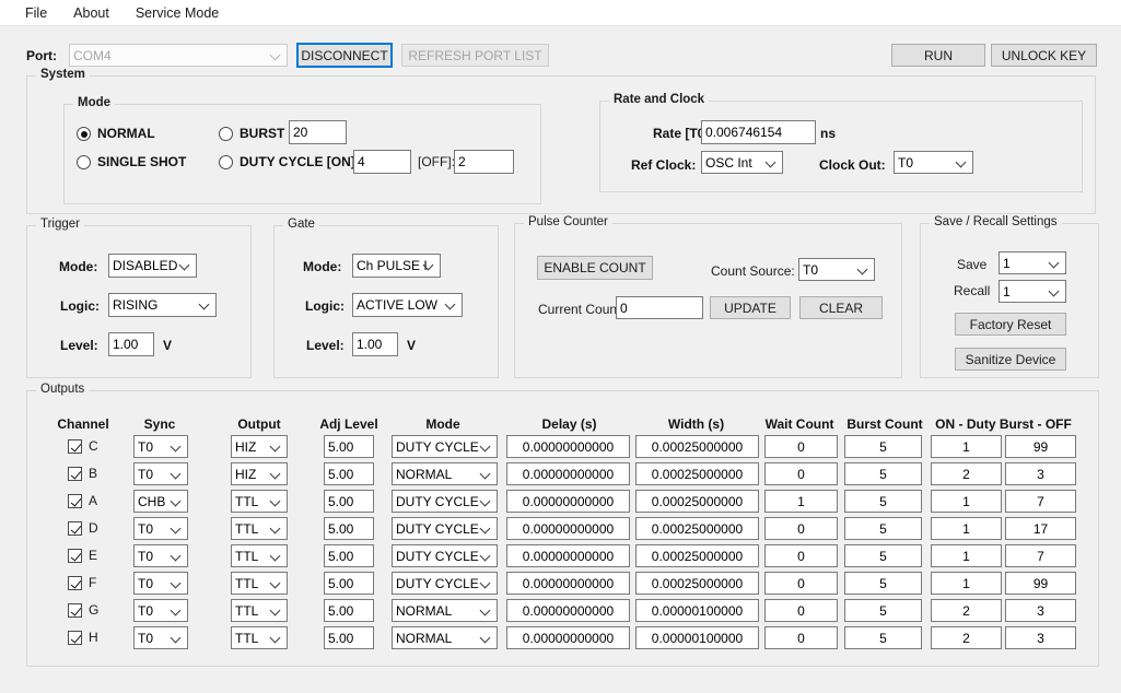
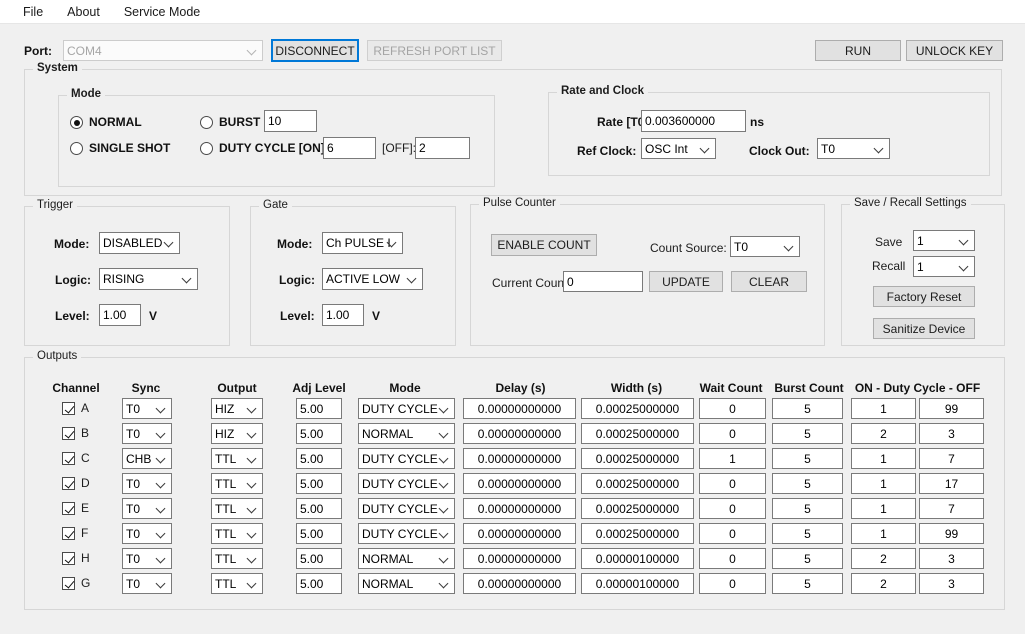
  File
  About
  Service Mode
  Port:
  COM4
  DISCONNECT
  REFRESH PORT LIST
  RUN
  UNLOCK KEY
  System
  Mode
  NORMAL
  SINGLE SHOT
  BURST
- 20
+ 10
  DUTY CYCLE [ON
- 4
+ 6
  [OFF]
  2
  Rate and Clock
- 0.006746154
+ 0.003600000
  ns
  Ref Clock:
  OSC Int
  Clock Out:
  T0
  Trigger
  Mode:
  DISABLED
  Logic:
  RISING
  Level:
  1.00
  V
  Gate
  Mode:
  Ch PULSE I
  Logic:
  ACTIVE LOW
  Level:
  1.00
  V
  Pulse Counter
  ENABLE COUNT
  Count Source:
  T0
  Current Coun
  0
  UPDATE
  CLEAR
  Save / Recall Settings
  Save
  1
  Recall
  1
  Factory Reset
  Sanitize Device
  Outputs
  Channel
  Sync
  Output
  Adj Level
  Mode
  Delay (s)
  Width (s)
  Wait Count
  Burst Count
- ON - Duty Burst - OFF
+ ON - Duty Cycle - OFF
- C
+ A
  T0
  HIZ
  5.00
  DUTY CYCLE
  0.00000000000
  0.00025000000
  0
  5
  1
  99
  B
  T0
  HIZ
  5.00
  NORMAL
  0.00000000000
  0.00025000000
  0
  5
  2
  3
- A
+ C
  CHB
  TTL
  5.00
  DUTY CYCLE
  0.00000000000
  0.00025000000
  1
  5
  1
  7
  D
  T0
  TTL
  5.00
  DUTY CYCLE
  0.00000000000
  0.00025000000
  0
  5
  1
  17
  E
  T0
  TTL
  5.00
  DUTY CYCLE
  0.00000000000
  0.00025000000
  0
  5
  1
  7
  F
  T0
  TTL
  5.00
  DUTY CYCLE
  0.00000000000
  0.00025000000
  0
  5
  1
  99
- G
+ H
  T0
  TTL
  5.00
  NORMAL
  0.00000000000
  0.00000100000
  0
  5
  2
  3
- H
+ G
  T0
  TTL
  5.00
  NORMAL
  0.00000000000
  0.00000100000
  0
  5
  2
  3
